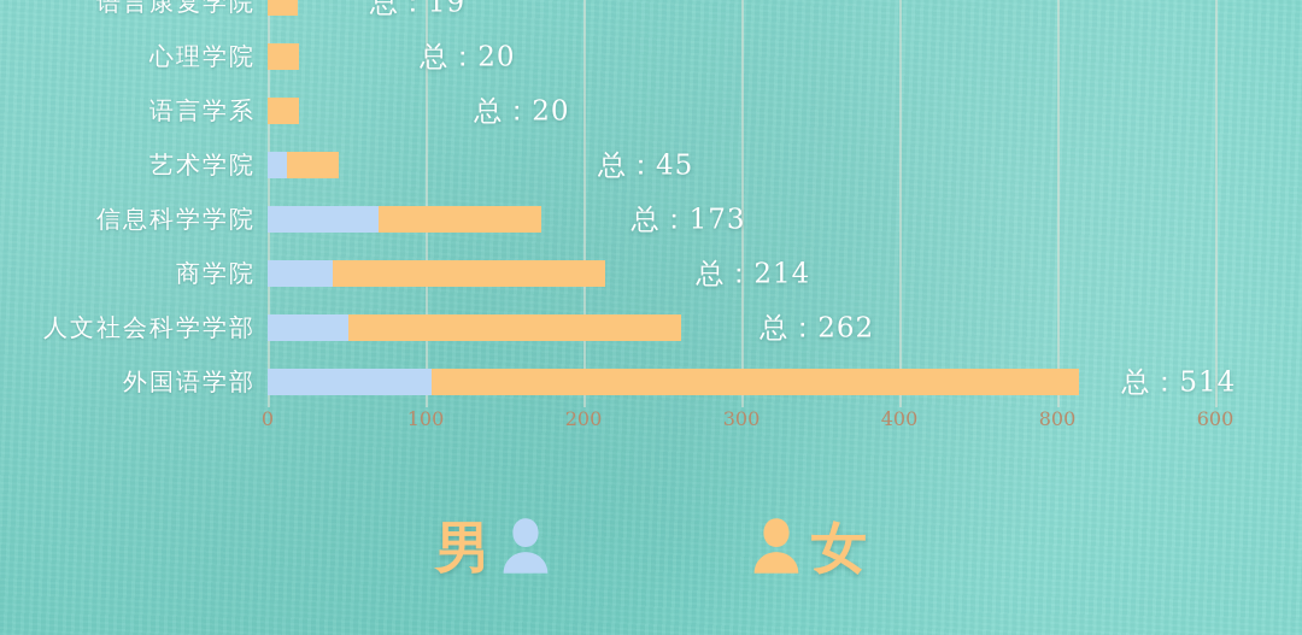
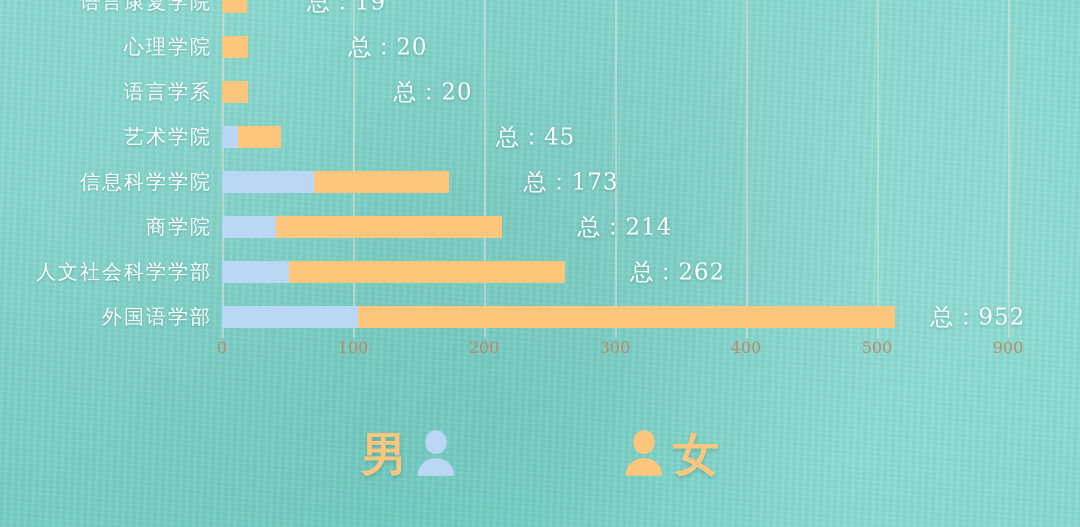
  语言康复学院
  总：19
  心理学院
  总：20
  语言学系
  总：20
  艺术学院
  总：45
  信息科学学院
  总：173
  商学院
  总：214
  人文社会科学学部
  总：262
  外国语学部
- 总：514
+ 总：952
  0
  100
  200
  300
  400
- 800
+ 500
- 600
+ 900
  男
  女
